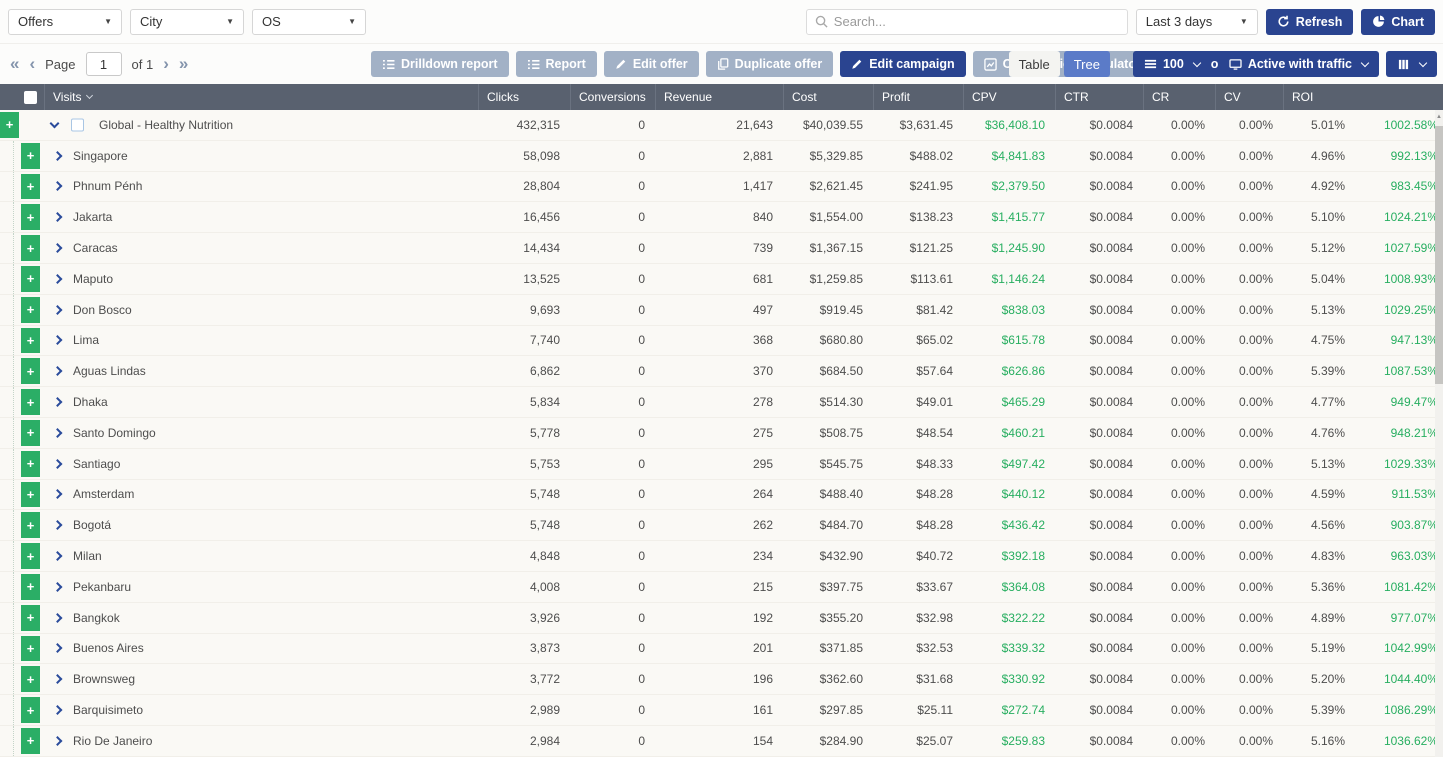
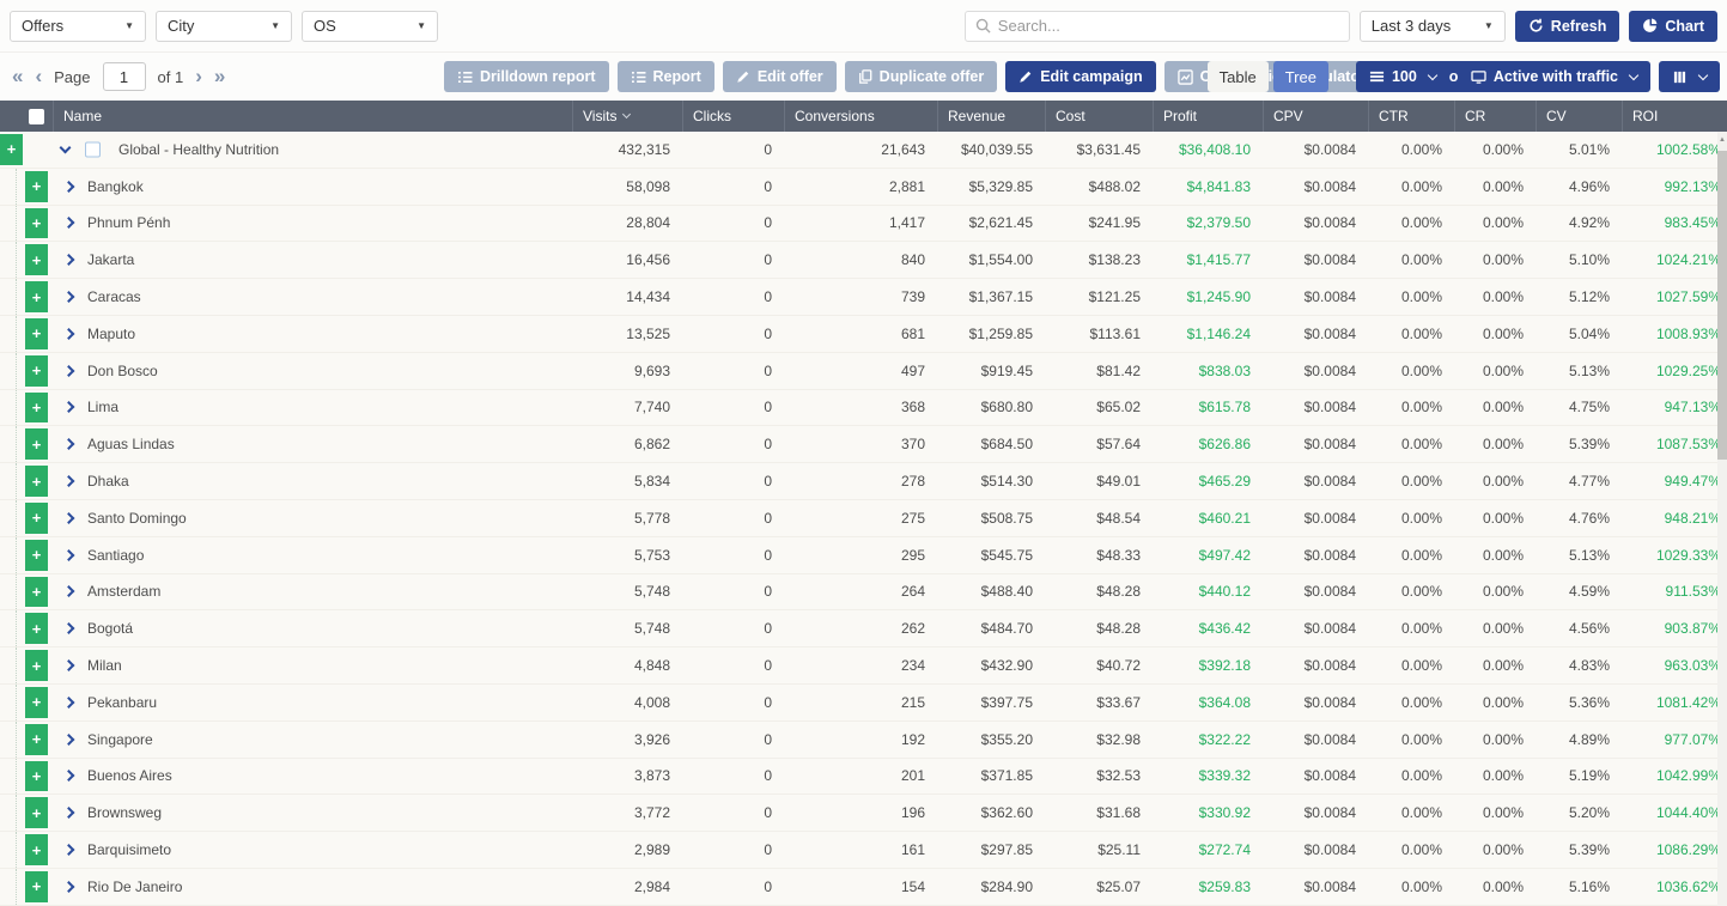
  Offers
  ▼
  City
  ▼
  OS
  ▼
  Search...
  Last 3 days
  ▼
  Refresh
  Chart
  «
  ‹
  Page
  1
  of 1
  ›
  »
  Drilldown report
  Report
  Edit offer
  Duplicate offer
  Edit campaign
  Table
  Tree
  100
  Active with traffic
+ Name
  Visits
  Clicks
  Conversions
  Revenue
  Cost
  Profit
  CPV
  CTR
  CR
  CV
  ROI
  +
  Global - Healthy Nutrition
  432,315
  0
  21,643
  $40,039.55
  $3,631.45
  $36,408.10
  $0.0084
  0.00%
  0.00%
  5.01%
  1002.58%
  +
- Singapore
+ Bangkok
  58,098
  0
  2,881
  $5,329.85
  $488.02
  $4,841.83
  $0.0084
  0.00%
  0.00%
  4.96%
  992.13%
  +
  Phnum Pénh
  28,804
  0
  1,417
  $2,621.45
  $241.95
  $2,379.50
  $0.0084
  0.00%
  0.00%
  4.92%
  983.45%
  +
  Jakarta
  16,456
  0
  840
  $1,554.00
  $138.23
  $1,415.77
  $0.0084
  0.00%
  0.00%
  5.10%
  1024.21%
  +
  Caracas
  14,434
  0
  739
  $1,367.15
  $121.25
  $1,245.90
  $0.0084
  0.00%
  0.00%
  5.12%
  1027.59%
  +
  Maputo
  13,525
  0
  681
  $1,259.85
  $113.61
  $1,146.24
  $0.0084
  0.00%
  0.00%
  5.04%
  1008.93%
  +
  Don Bosco
  9,693
  0
  497
  $919.45
  $81.42
  $838.03
  $0.0084
  0.00%
  0.00%
  5.13%
  1029.25%
  +
  Lima
  7,740
  0
  368
  $680.80
  $65.02
  $615.78
  $0.0084
  0.00%
  0.00%
  4.75%
  947.13%
  +
  Aguas Lindas
  6,862
  0
  370
  $684.50
  $57.64
  $626.86
  $0.0084
  0.00%
  0.00%
  5.39%
  1087.53%
  +
  Dhaka
  5,834
  0
  278
  $514.30
  $49.01
  $465.29
  $0.0084
  0.00%
  0.00%
  4.77%
  949.47%
  +
  Santo Domingo
  5,778
  0
  275
  $508.75
  $48.54
  $460.21
  $0.0084
  0.00%
  0.00%
  4.76%
  948.21%
  +
  Santiago
  5,753
  0
  295
  $545.75
  $48.33
  $497.42
  $0.0084
  0.00%
  0.00%
  5.13%
  1029.33%
  +
  Amsterdam
  5,748
  0
  264
  $488.40
  $48.28
  $440.12
  $0.0084
  0.00%
  0.00%
  4.59%
  911.53%
  +
  Bogotá
  5,748
  0
  262
  $484.70
  $48.28
  $436.42
  $0.0084
  0.00%
  0.00%
  4.56%
  903.87%
  +
  Milan
  4,848
  0
  234
  $432.90
  $40.72
  $392.18
  $0.0084
  0.00%
  0.00%
  4.83%
  963.03%
  +
  Pekanbaru
  4,008
  0
  215
  $397.75
  $33.67
  $364.08
  $0.0084
  0.00%
  0.00%
  5.36%
  1081.42%
  +
- Bangkok
+ Singapore
  3,926
  0
  192
  $355.20
  $32.98
  $322.22
  $0.0084
  0.00%
  0.00%
  4.89%
  977.07%
  +
  Buenos Aires
  3,873
  0
  201
  $371.85
  $32.53
  $339.32
  $0.0084
  0.00%
  0.00%
  5.19%
  1042.99%
  +
  Brownsweg
  3,772
  0
  196
  $362.60
  $31.68
  $330.92
  $0.0084
  0.00%
  0.00%
  5.20%
  1044.40%
  +
  Barquisimeto
  2,989
  0
  161
  $297.85
  $25.11
  $272.74
  $0.0084
  0.00%
  0.00%
  5.39%
  1086.29%
  +
  Rio De Janeiro
  2,984
  0
  154
  $284.90
  $25.07
  $259.83
  $0.0084
  0.00%
  0.00%
  5.16%
  1036.62%
